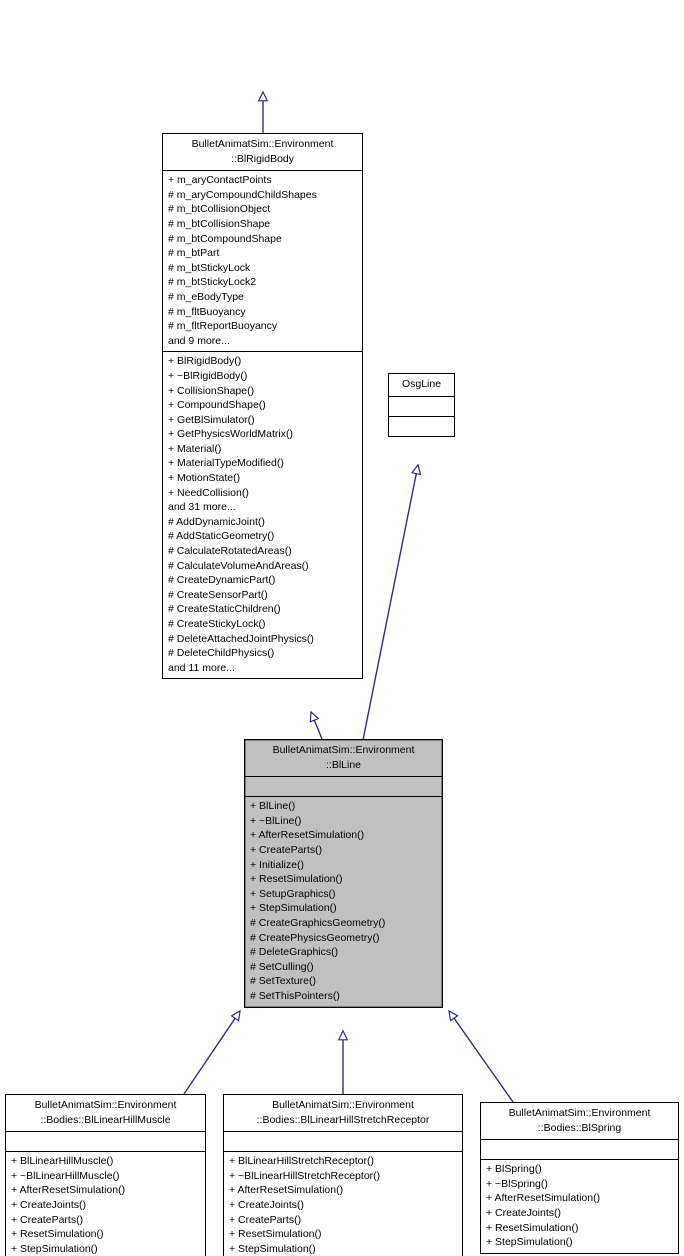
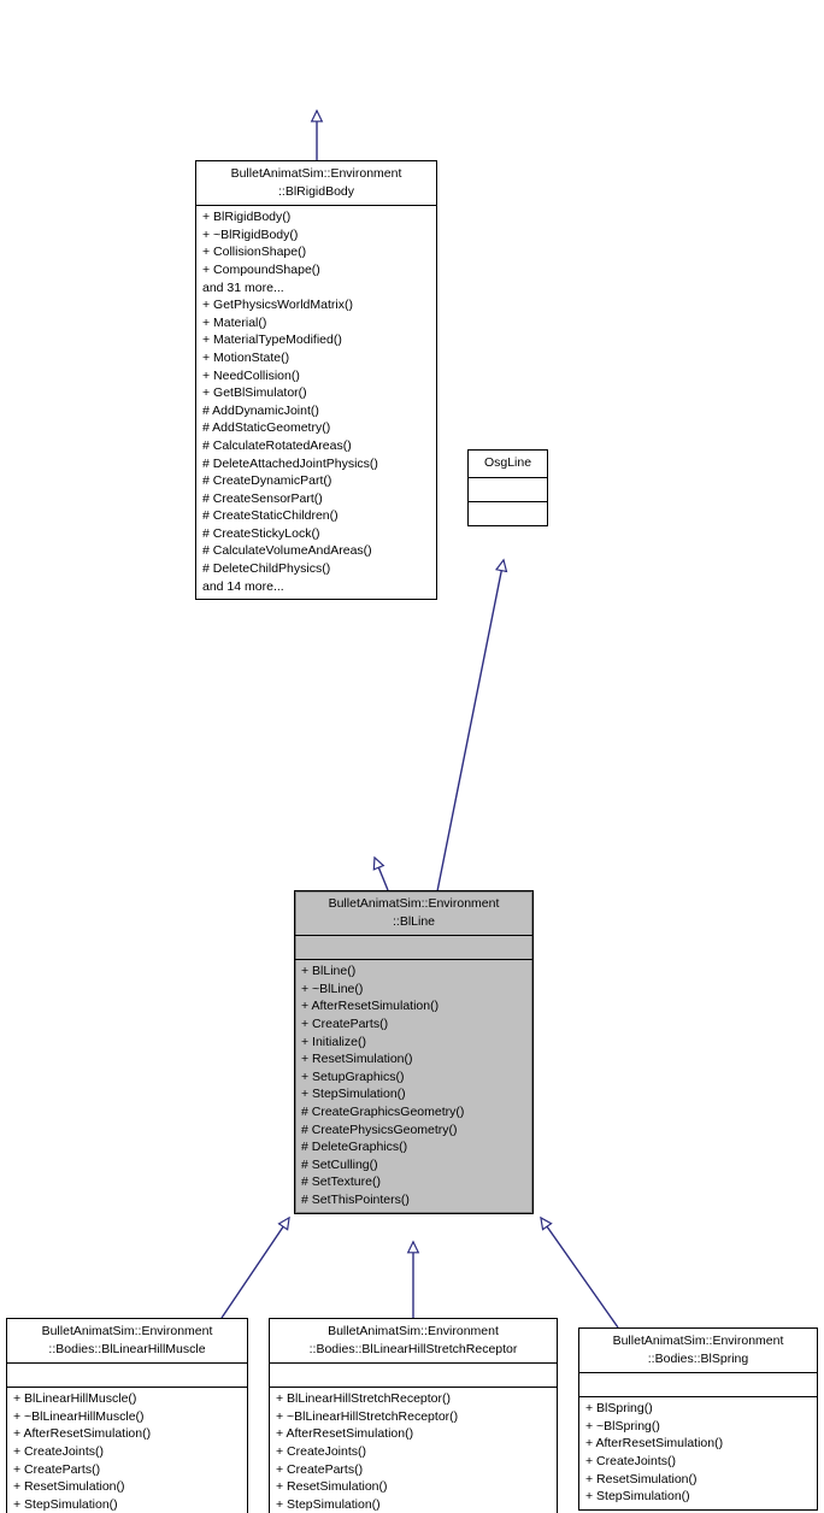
  BulletAnimatSim::Environment
  ::BlRigidBody
- + m_aryContactPoints
- # m_aryCompoundChildShapes
- # m_btCollisionObject
- # m_btCollisionShape
- # m_btCompoundShape
- # m_btPart
- # m_btStickyLock
- # m_btStickyLock2
- # m_eBodyType
- # m_fltBuoyancy
- # m_fltReportBuoyancy
- and 9 more...
  + BlRigidBody()
  + ~BlRigidBody()
  + CollisionShape()
  + CompoundShape()
- + GetBlSimulator()
+ and 31 more...
  + GetPhysicsWorldMatrix()
  + Material()
  + MaterialTypeModified()
  + MotionState()
  + NeedCollision()
- and 31 more...
+ + GetBlSimulator()
  # AddDynamicJoint()
  # AddStaticGeometry()
  # CalculateRotatedAreas()
- # CalculateVolumeAndAreas()
+ # DeleteAttachedJointPhysics()
  # CreateDynamicPart()
  # CreateSensorPart()
  # CreateStaticChildren()
  # CreateStickyLock()
- # DeleteAttachedJointPhysics()
+ # CalculateVolumeAndAreas()
  # DeleteChildPhysics()
- and 11 more...
+ and 14 more...
  OsgLine
  BulletAnimatSim::Environment
  ::BlLine
  + BlLine()
  + ~BlLine()
  + AfterResetSimulation()
  + CreateParts()
  + Initialize()
  + ResetSimulation()
  + SetupGraphics()
  + StepSimulation()
  # CreateGraphicsGeometry()
  # CreatePhysicsGeometry()
  # DeleteGraphics()
  # SetCulling()
  # SetTexture()
  # SetThisPointers()
  BulletAnimatSim::Environment
  ::Bodies::BlLinearHillMuscle
  + BlLinearHillMuscle()
  + ~BlLinearHillMuscle()
  + AfterResetSimulation()
  + CreateJoints()
  + CreateParts()
  + ResetSimulation()
  + StepSimulation()
  BulletAnimatSim::Environment
  ::Bodies::BlLinearHillStretchReceptor
  + BlLinearHillStretchReceptor()
  + ~BlLinearHillStretchReceptor()
  + AfterResetSimulation()
  + CreateJoints()
  + CreateParts()
  + ResetSimulation()
  + StepSimulation()
  BulletAnimatSim::Environment
  ::Bodies::BlSpring
  + BlSpring()
  + ~BlSpring()
  + AfterResetSimulation()
  + CreateJoints()
  + ResetSimulation()
  + StepSimulation()
